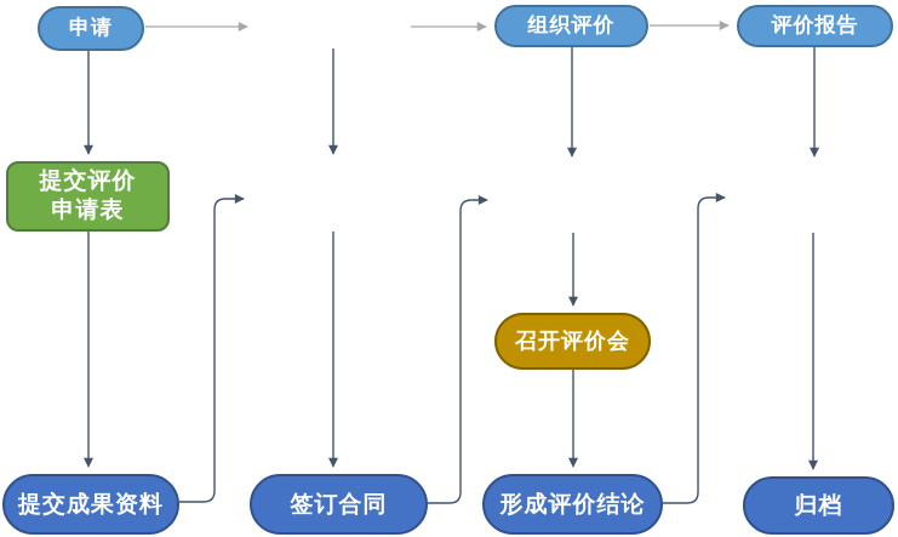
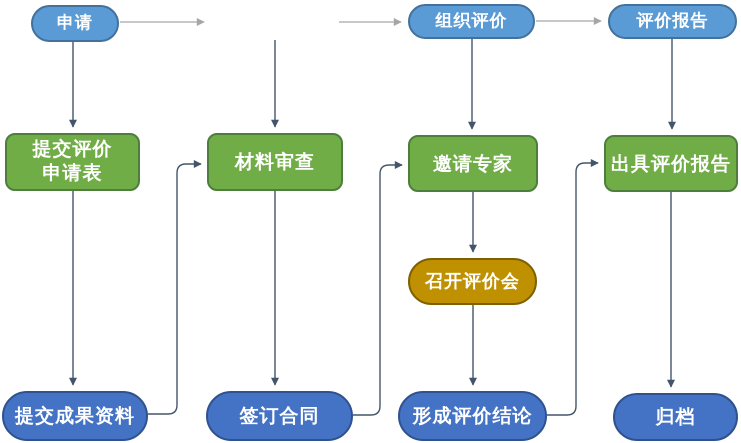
  申请
  组织评价
  评价报告
  提交评价
  申请表
+ 材料审查
+ 邀请专家
+ 出具评价报告
  召开评价会
  提交成果资料
  签订合同
  形成评价结论
  归档
